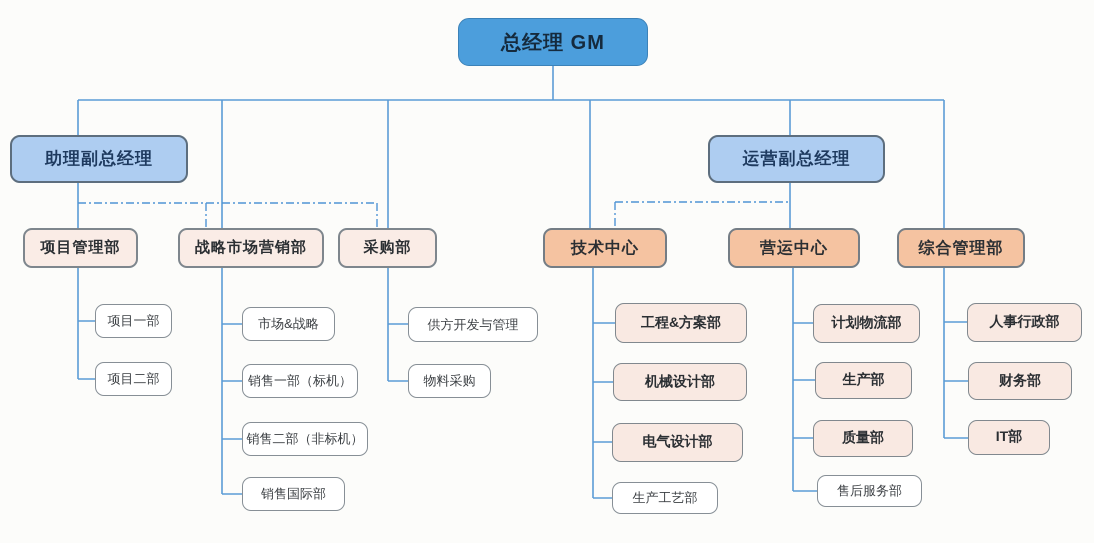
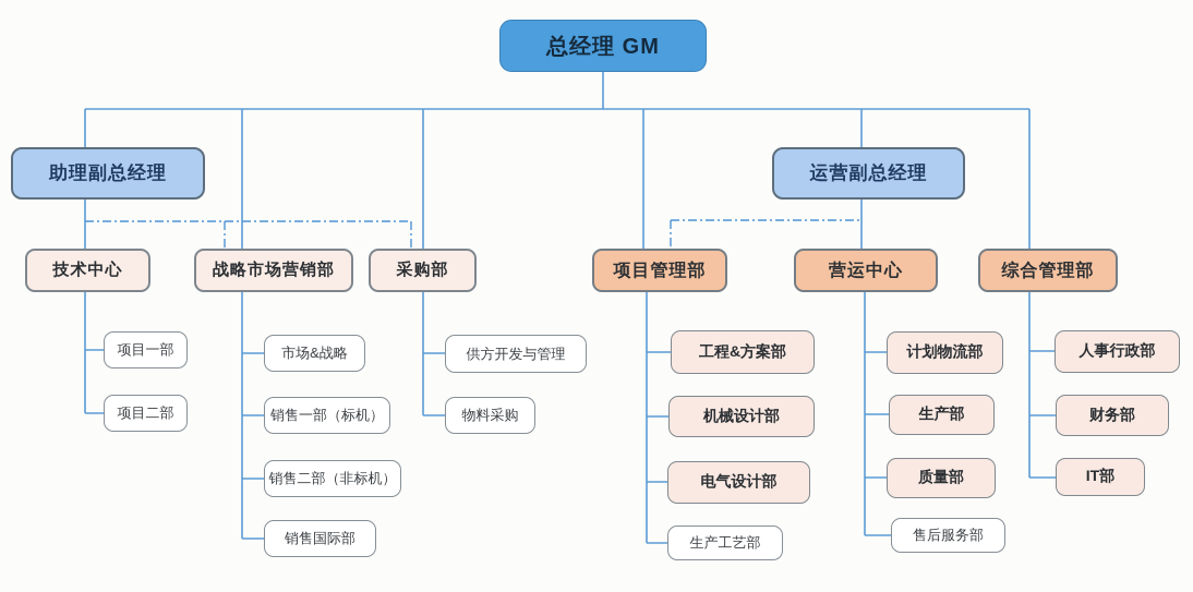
  总经理 GM
  助理副总经理
  运营副总经理
- 项目管理部
+ 技术中心
  战略市场营销部
  采购部
- 技术中心
+ 项目管理部
  营运中心
  综合管理部
  项目一部
  项目二部
  市场&战略
  销售一部（标机）
  销售二部（非标机）
  销售国际部
  供方开发与管理
  物料采购
  工程&方案部
  机械设计部
  电气设计部
  生产工艺部
  计划物流部
  生产部
  质量部
  售后服务部
  人事行政部
  财务部
  IT部
